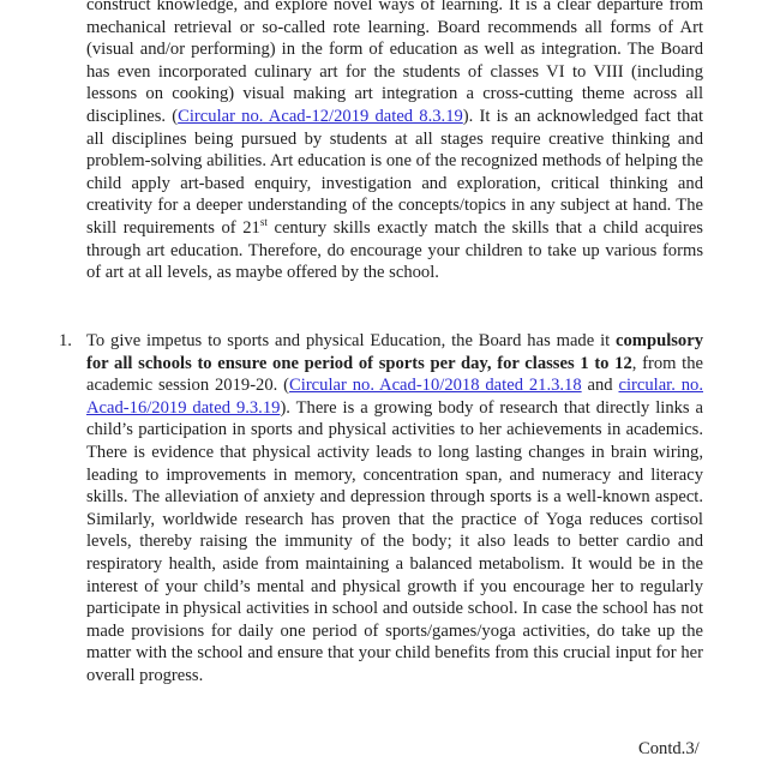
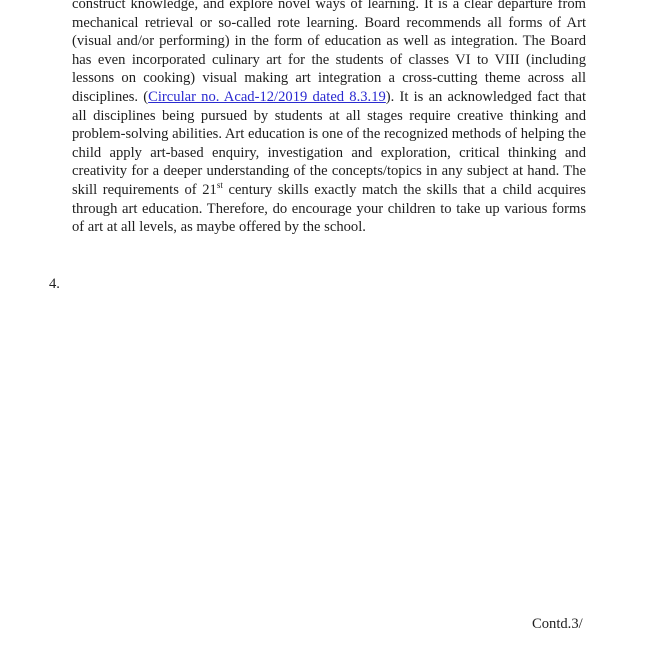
  construct knowledge, and explore novel ways of learning. It is a clear departure from mechanical retrieval or so-called rote learning. Board recommends all forms of Art (visual and/or performing) in the form of education as well as integration. The Board has even incorporated culinary art for the students of classes VI to VIII (including lessons on cooking) visual making art integration a cross-cutting theme across all disciplines. (Circular no. Acad-12/2019 dated 8.3.19). It is an acknowledged fact that all disciplines being pursued by students at all stages require creative thinking and problem-solving abilities. Art education is one of the recognized methods of helping the child apply art-based enquiry, investigation and exploration, critical thinking and creativity for a deeper understanding of the concepts/topics in any subject at hand. The skill requirements of 21st century skills exactly match the skills that a child acquires through art education. Therefore, do encourage your children to take up various forms of art at all levels, as maybe offered by the school.
- 1.
+ 4.
- To give impetus to sports and physical Education, the Board has made it compulsory for all schools to ensure one period of sports per day, for classes 1 to 12, from the academic session 2019-20. (Circular no. Acad-10/2018 dated 21.3.18 and circular. no. Acad-16/2019 dated 9.3.19). There is a growing body of research that directly links a child’s participation in sports and physical activities to her achievements in academics. There is evidence that physical activity leads to long lasting changes in brain wiring, leading to improvements in memory, concentration span, and numeracy and literacy skills. The alleviation of anxiety and depression through sports is a well-known aspect. Similarly, worldwide research has proven that the practice of Yoga reduces cortisol levels, thereby raising the immunity of the body; it also leads to better cardio and respiratory health, aside from maintaining a balanced metabolism. It would be in the interest of your child’s mental and physical growth if you encourage her to regularly participate in physical activities in school and outside school. In case the school has not made provisions for daily one period of sports/games/yoga activities, do take up the matter with the school and ensure that your child benefits from this crucial input for her overall progress.
  Contd.3/
